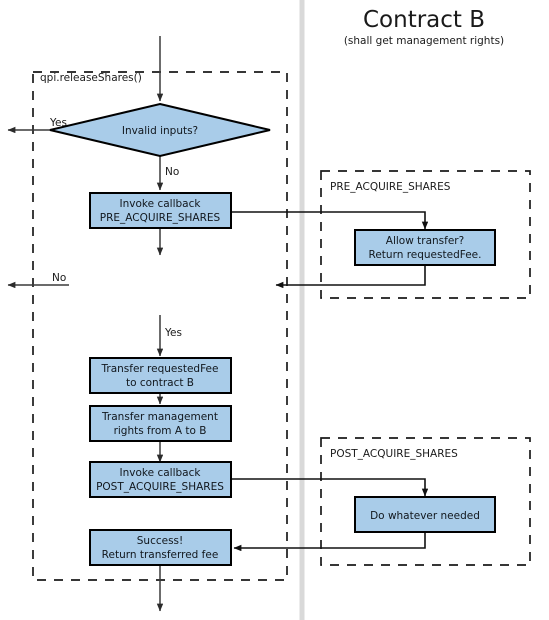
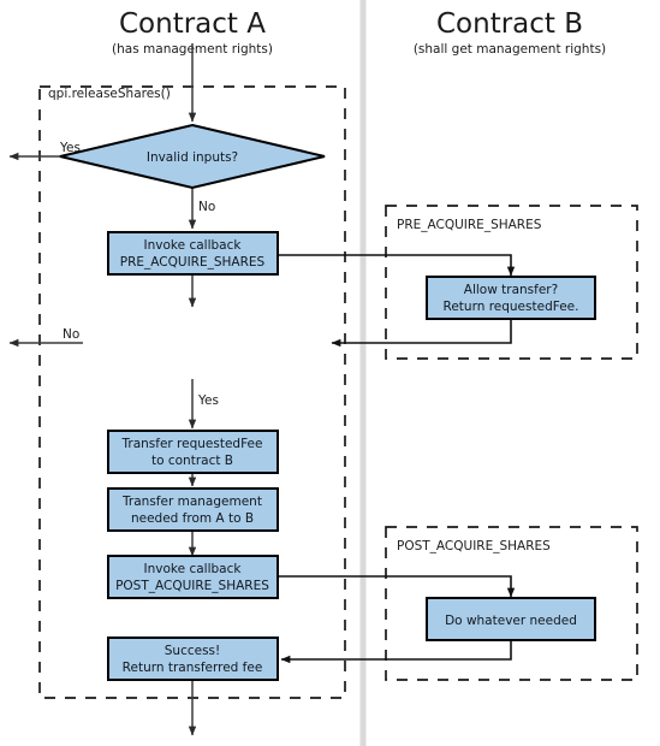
+ Contract A
+ (has management rights)
  Contract B
  (shall get management rights)
  qpi.releaseShares()
  PRE_ACQUIRE_SHARES
  POST_ACQUIRE_SHARES
  Invalid inputs?
  Invoke callback
  PRE_ACQUIRE_SHARES
  Transfer requestedFee
  to contract B
  Transfer management
- rights from A to B
+ needed from A to B
  Invoke callback
  POST_ACQUIRE_SHARES
  Success!
  Return transferred fee
  Allow transfer?
  Return requestedFee.
  Do whatever needed
  Yes
  No
  No
  Yes
